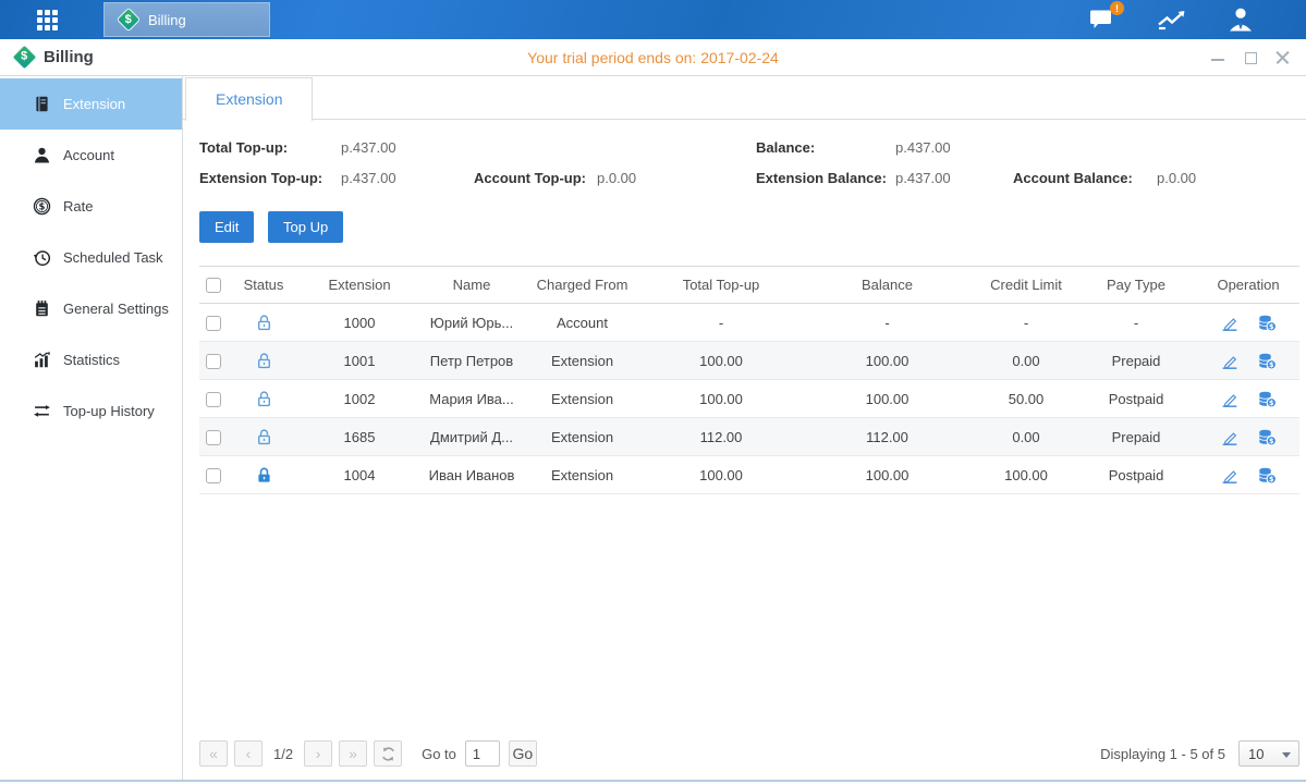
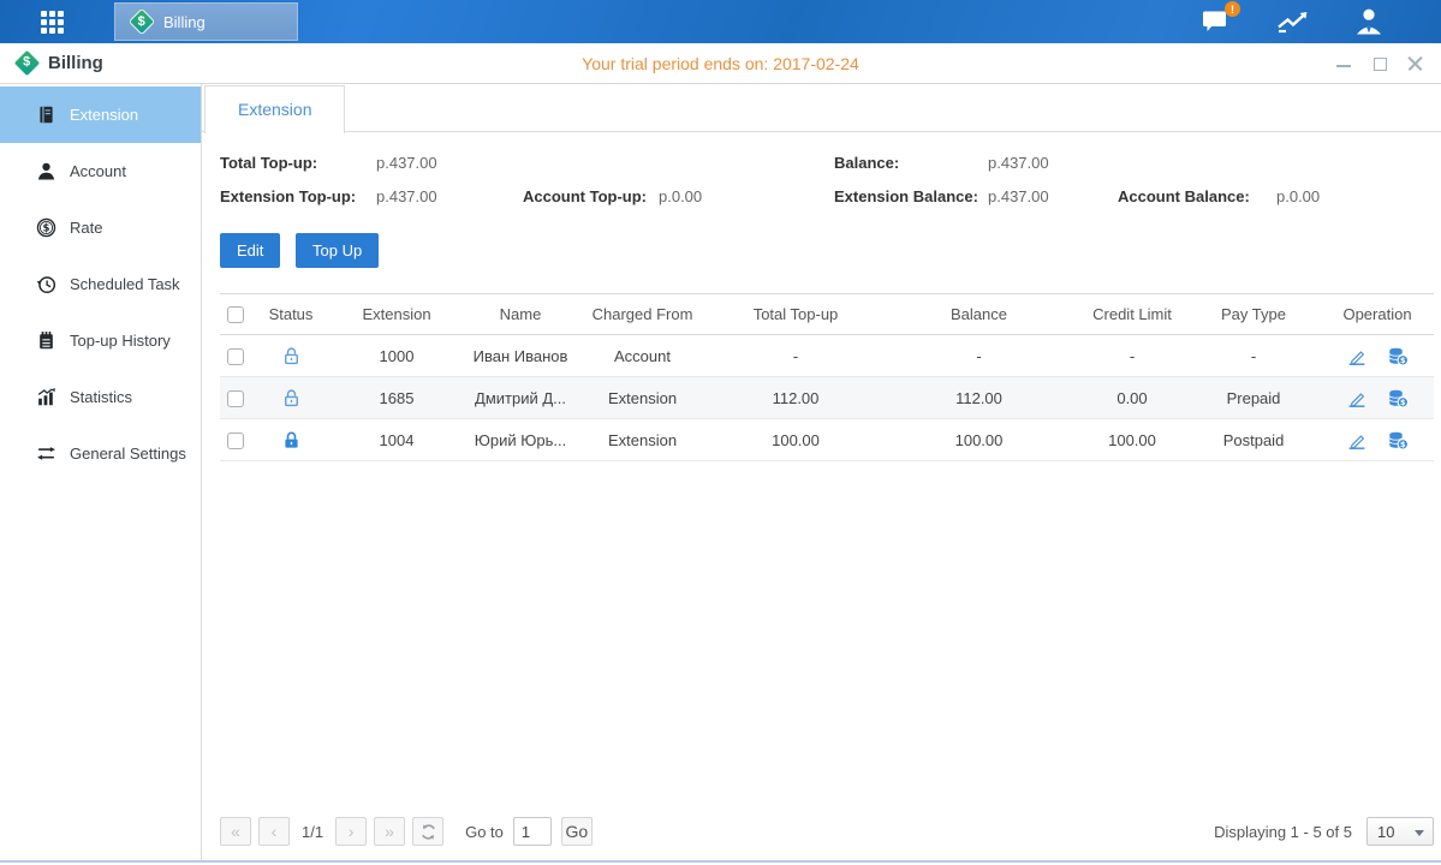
  Billing
  !
  Billing
  Your trial period ends on: 2017-02-24
  Extension
  Account
  $
  Rate
  Scheduled Task
- General Settings
+ Top-up History
  Statistics
- Top-up History
+ General Settings
  Extension
  Total Top-up:
  p.437.00
  Balance:
  p.437.00
  Extension Top-up:
  p.437.00
  Account Top-up:
  p.0.00
  Extension Balance:
  p.437.00
  Account Balance:
  p.0.00
  Edit Top Up
  	Status	Extension	Name	Charged From	Total Top-up	Balance	Credit Limit	Pay Type	Operation
- 		1000	Юрий Юрь...	Account	-	-	-	-
+ 		1000	Иван Иванов	Account	-	-	-	-
- 		1001	Петр Петров	Extension	100.00	100.00	0.00	Prepaid
- 		1002	Мария Ива...	Extension	100.00	100.00	50.00	Postpaid
  		1685	Дмитрий Д...	Extension	112.00	112.00	0.00	Prepaid
- 		1004	Иван Иванов	Extension	100.00	100.00	100.00	Postpaid
+ 		1004	Юрий Юрь...	Extension	100.00	100.00	100.00	Postpaid
  «
  ‹
- 1/2
+ 1/1
  ›
  »
  Go to
  1
  Go
  Displaying 1 - 5 of 5
  10
